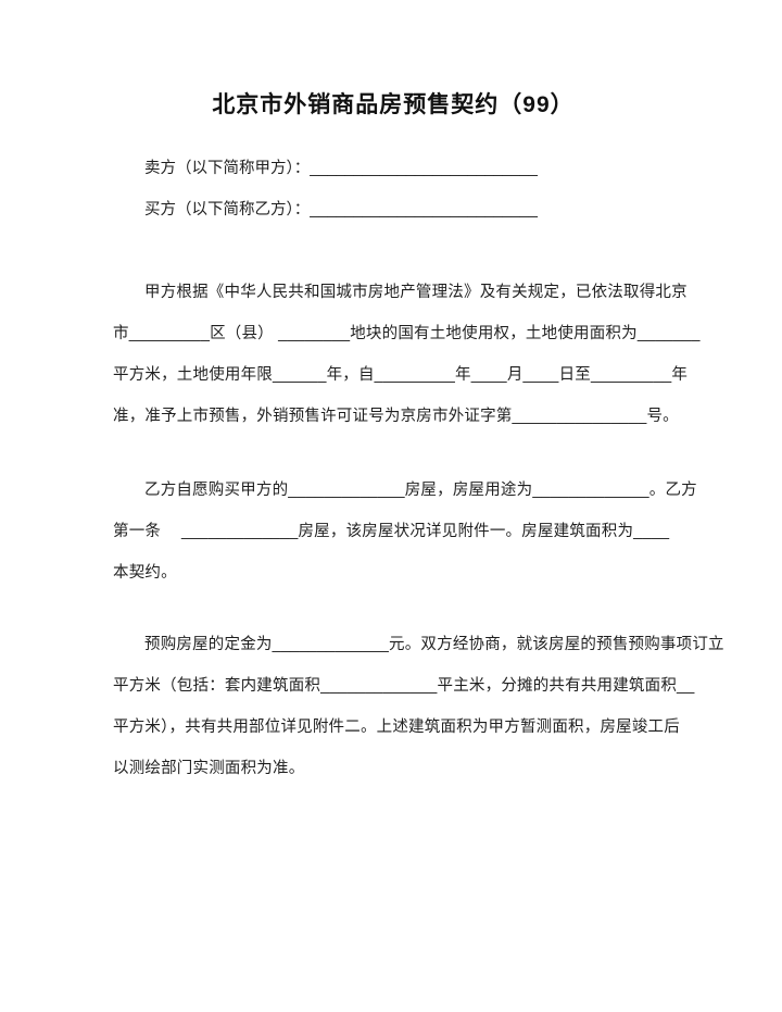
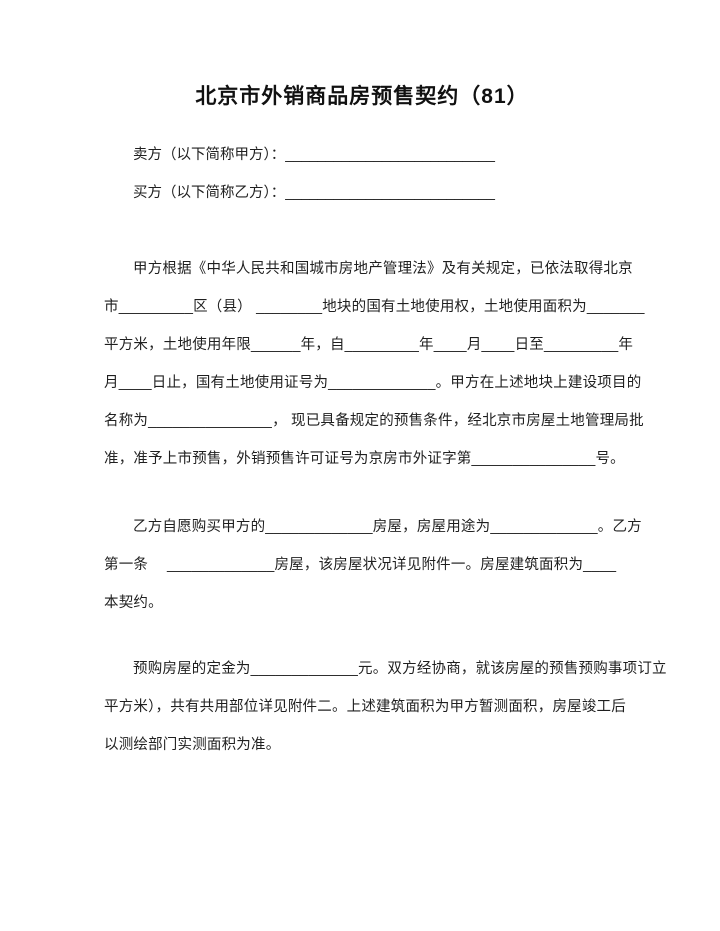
- 北京市外销商品房预售契约（99）
+ 北京市外销商品房预售契约（81）
  卖方（以下简称甲方）：__________________________
  买方（以下简称乙方）：__________________________
  甲方根据《中华人民共和国城市房地产管理法》及有关规定，已依法取得北京
  市_________区（县） ________地块的国有土地使用权，土地使用面积为_______
  平方米，土地使用年限______年，自_________年____月____日至_________年
+ 月____日止，国有土地使用证号为_____________。甲方在上述地块上建设项目的
+ 名称为_______________， 现已具备规定的预售条件，经北京市房屋土地管理局批
  准，准予上市预售，外销预售许可证号为京房市外证字第_______________号。
  乙方自愿购买甲方的_____________房屋，房屋用途为_____________。乙方
  第一条 _____________房屋，该房屋状况详见附件一。房屋建筑面积为____
  本契约。
  预购房屋的定金为_____________元。双方经协商，就该房屋的预售预购事项订立
- 平方米（包括：套内建筑面积_____________平主米，分摊的共有共用建筑面积__
  平方米），共有共用部位详见附件二。上述建筑面积为甲方暂测面积，房屋竣工后
  以测绘部门实测面积为准。
